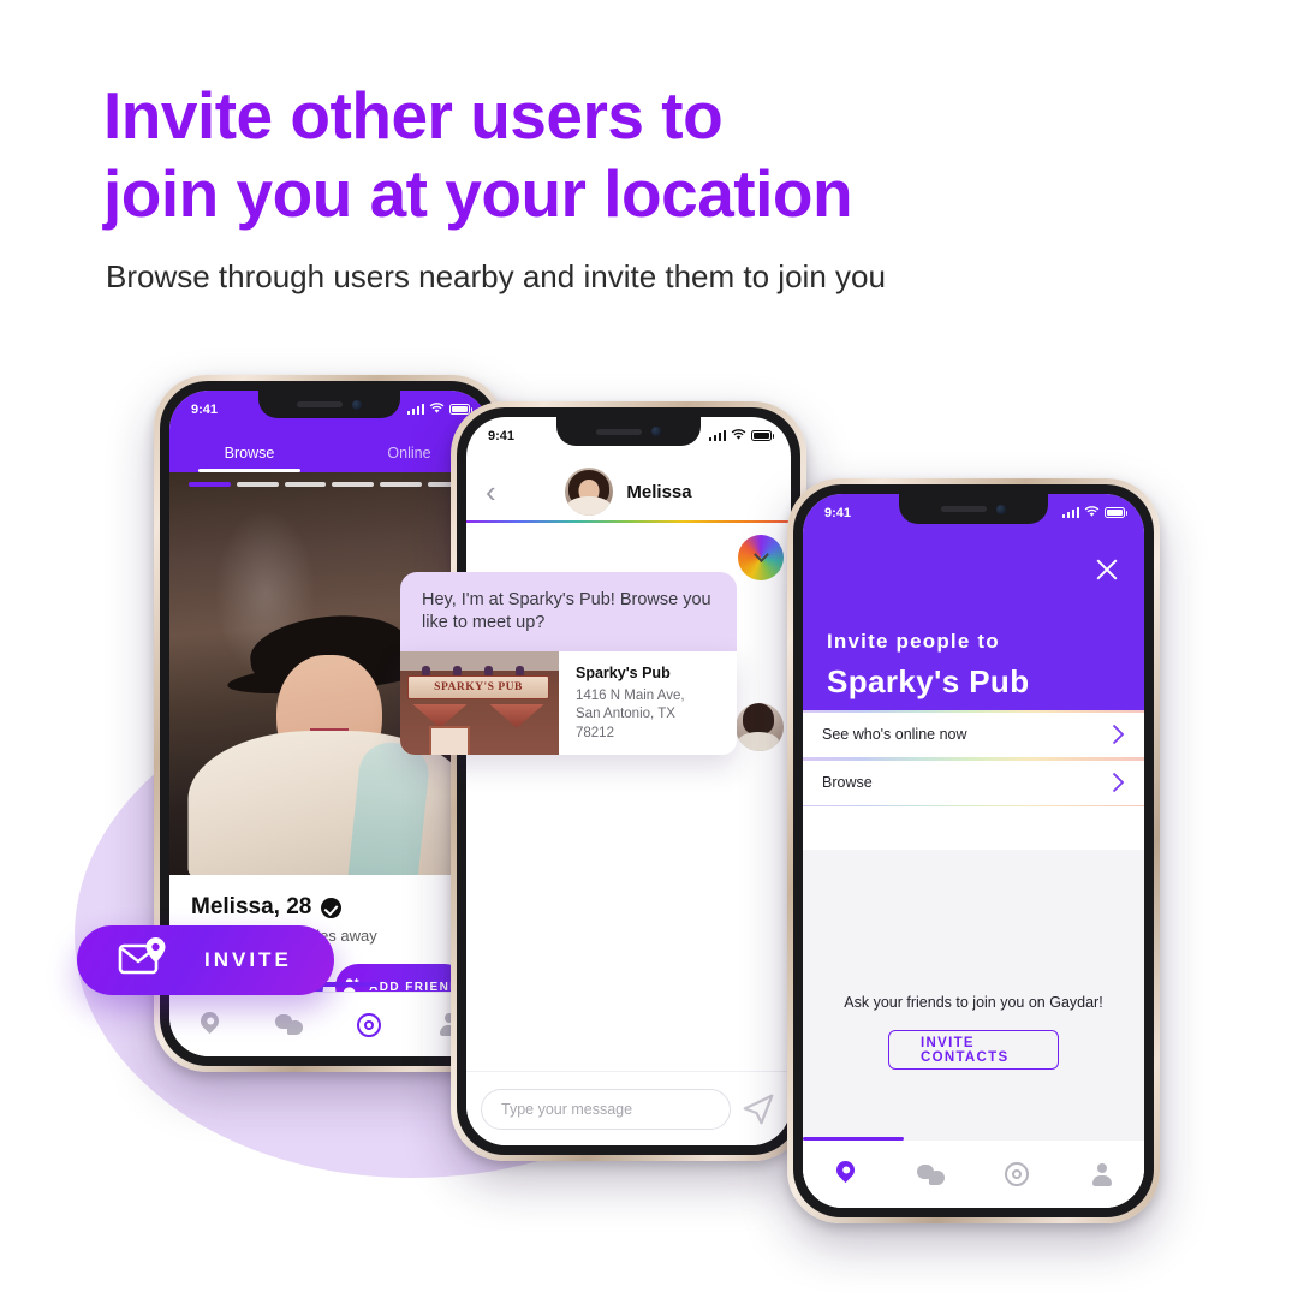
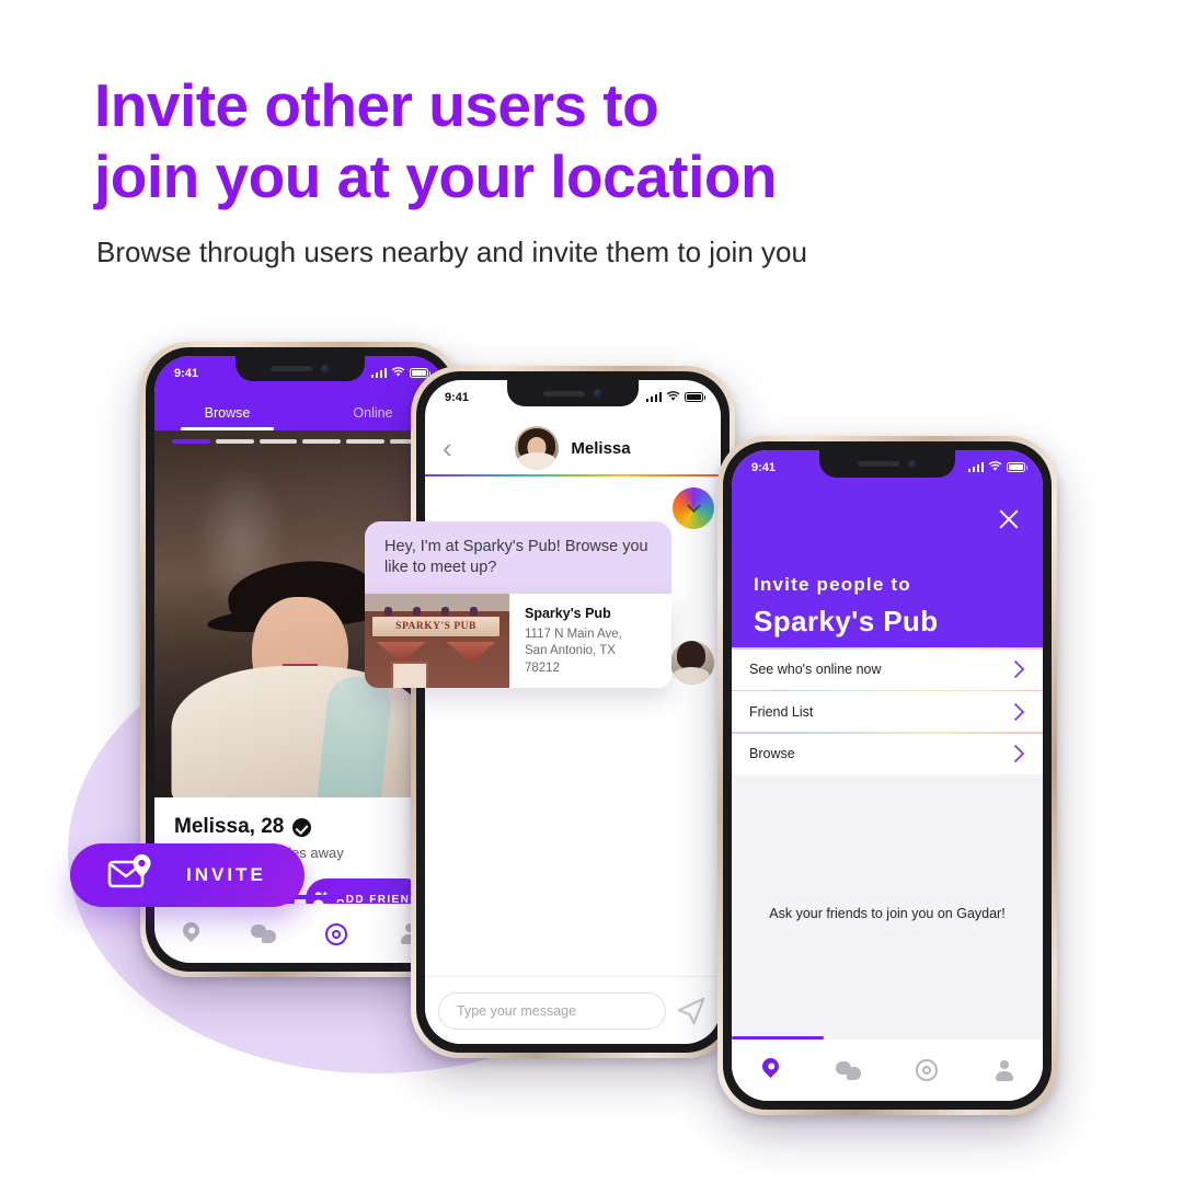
  Invite other users to
  join you at your location
  Browse through users nearby and invite them to join you
  9:41
  Browse
  Online
  Melissa, 28
  ADD FRIEN
  9:41
  ‹
  Melissa
  Type your message
  Hey, I'm at Sparky's Pub! Browse you like to meet up?
  SPARKY'S PUB
  Sparky's Pub
- 1416 N Main Ave, San Antonio, TX 78212
+ 1117 N Main Ave, San Antonio, TX 78212
  INVITE
  9:41
  Invite people to
  Sparky's Pub
  See who's online now
+ Friend List
  Browse
  Ask your friends to join you on Gaydar!
- INVITE CONTACTS
